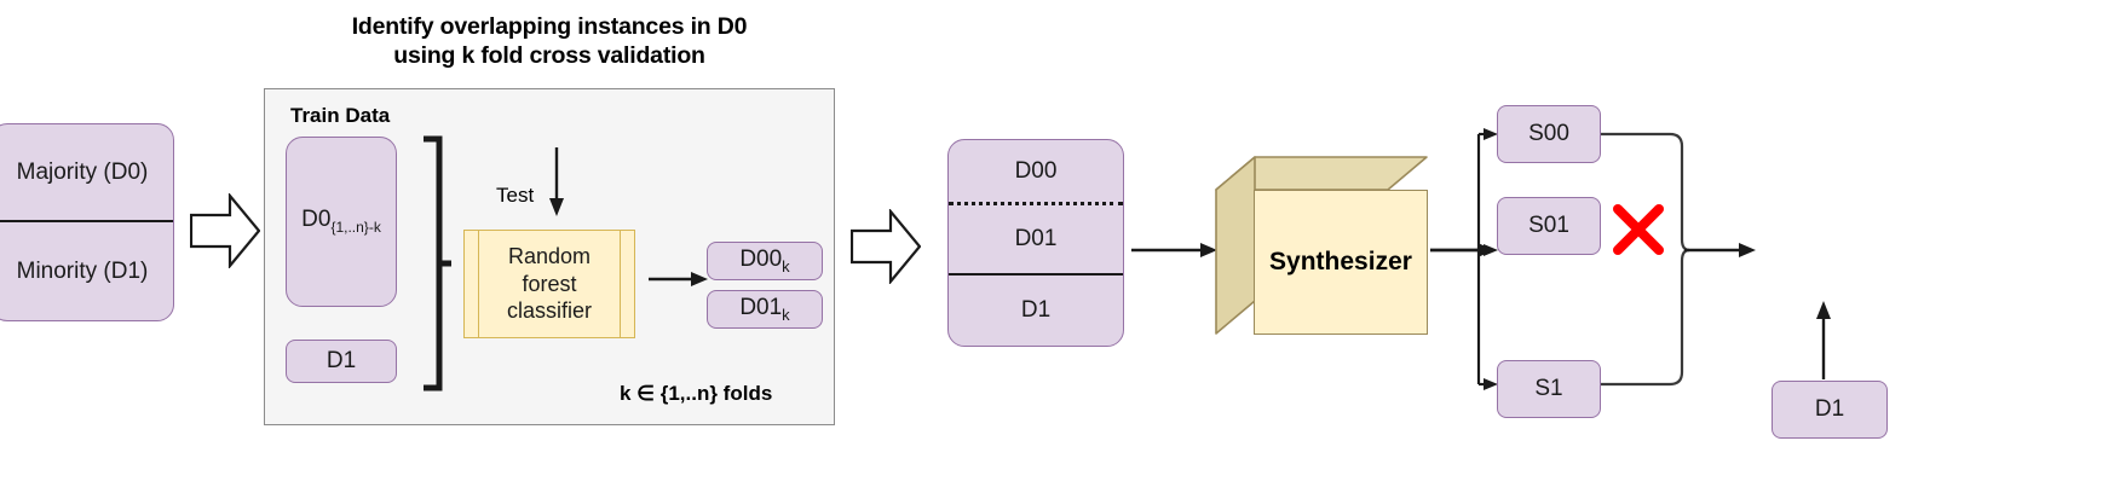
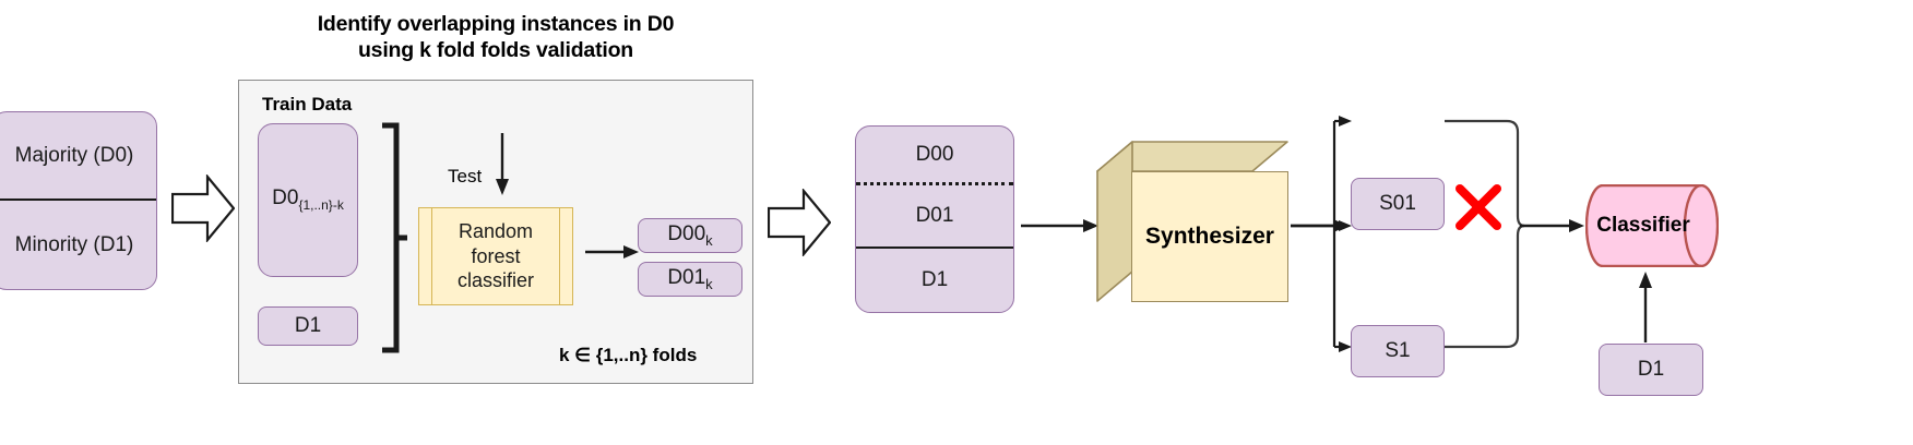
  Identify overlapping instances in D0
- using k fold cross validation
+ using k fold folds validation
  Majority (D0)
  Minority (D1)
  Train Data
  k ∈ {1,..n} folds
  D0{1,..n}-k
  D1
  Test
  Random
  forest
  classifier
  D00k
  D01k
  D00
  D01
  D1
  Synthesizer
- S00
  S01
  S1
+ Classifier
  D1
